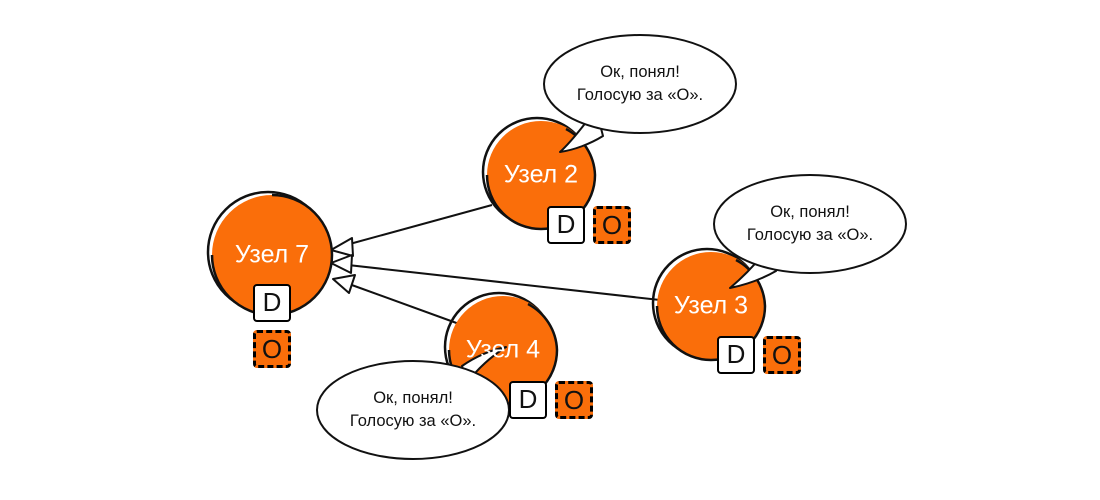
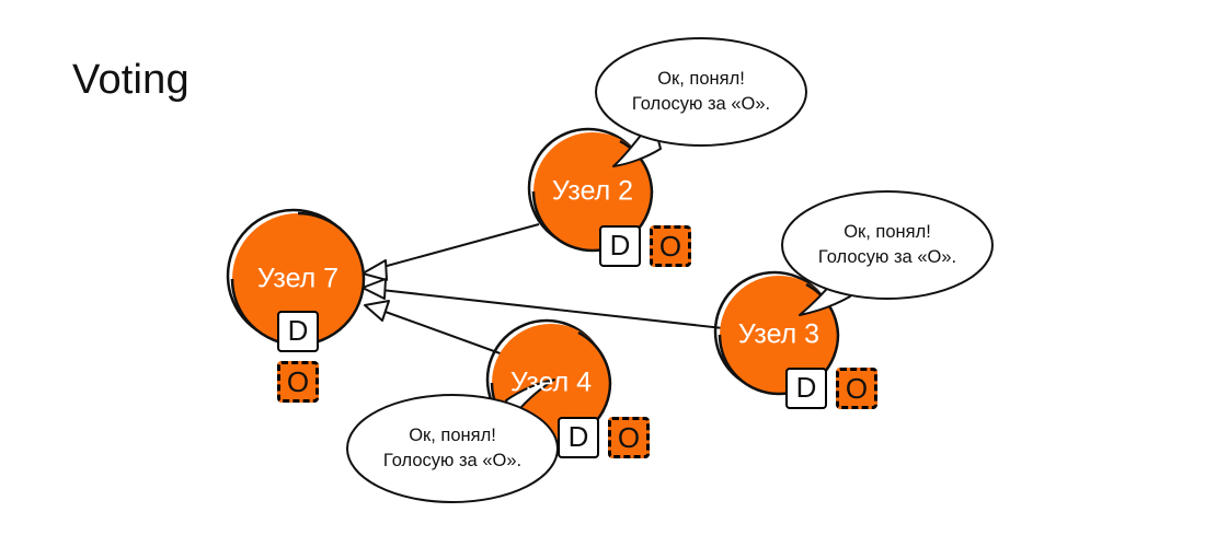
+ Voting
  Узел 7
  Узел 2
  Узел 3
  Узел 4
  D
  O
  D
  O
  D
  O
  D
  O
  Ок, понял!
  Голосую за «O».
  Ок, понял!
  Голосую за «O».
  Ок, понял!
  Голосую за «O».
